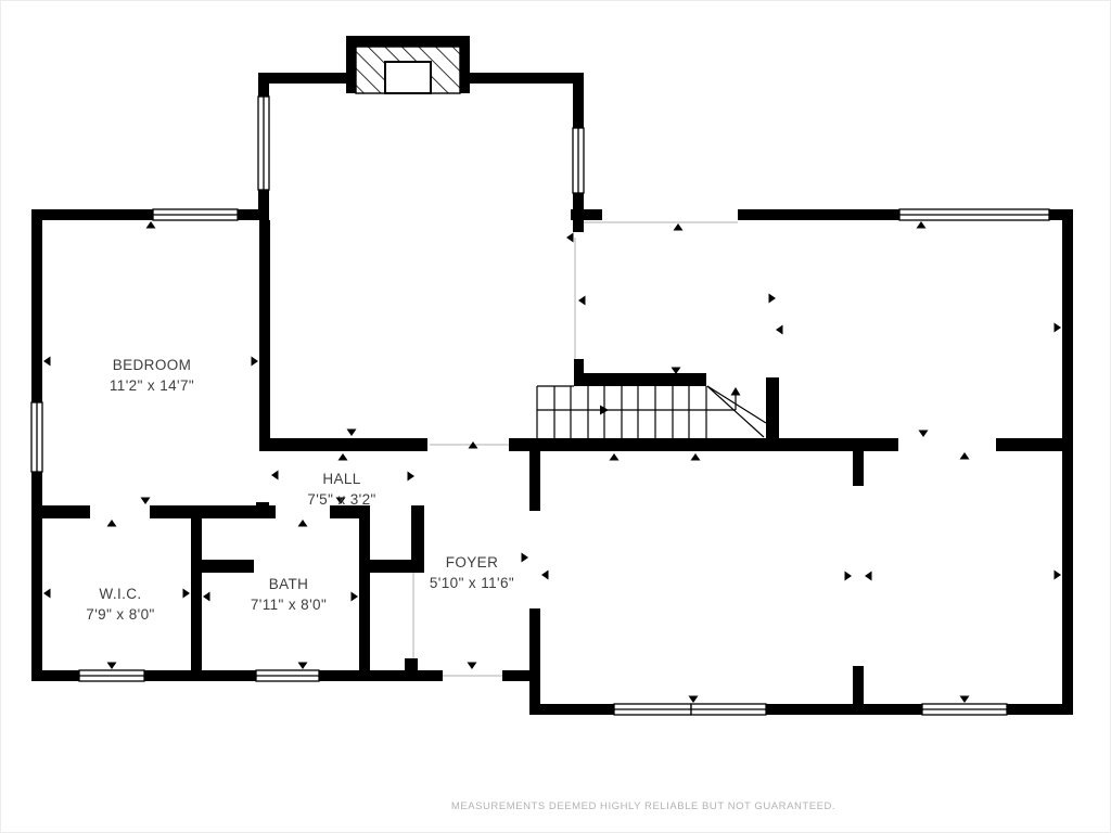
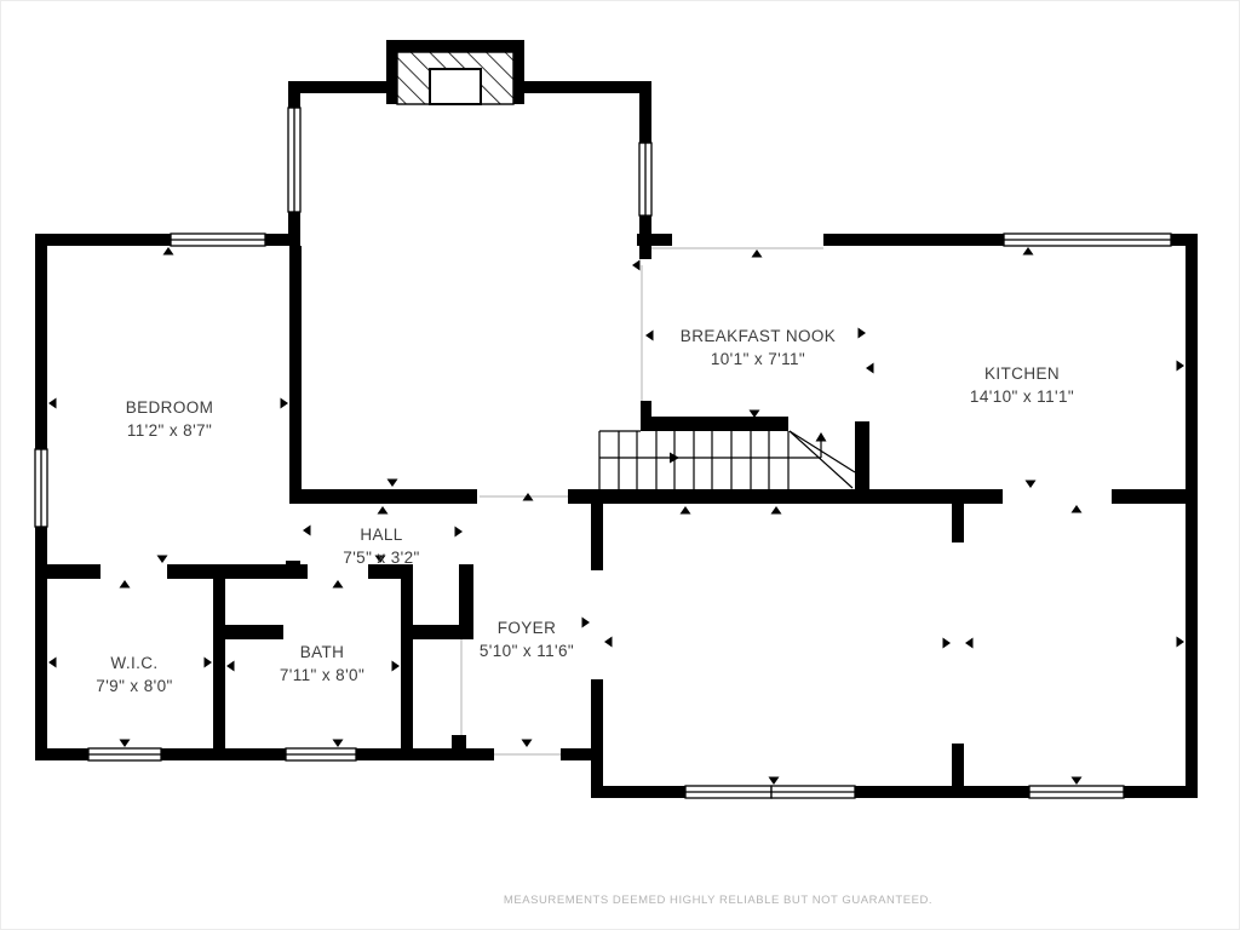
+ BREAKFAST NOOK
+ 10'1" x 7'11"
+ KITCHEN
+ 14'10" x 11'1"
  BEDROOM
- 11'2" x 14'7"
+ 11'2" x 8'7"
  HALL
  7'5" x 3'2"
  W.I.C.
  7'9" x 8'0"
  BATH
  7'11" x 8'0"
  FOYER
  5'10" x 11'6"
  MEASUREMENTS DEEMED HIGHLY RELIABLE BUT NOT GUARANTEED.
